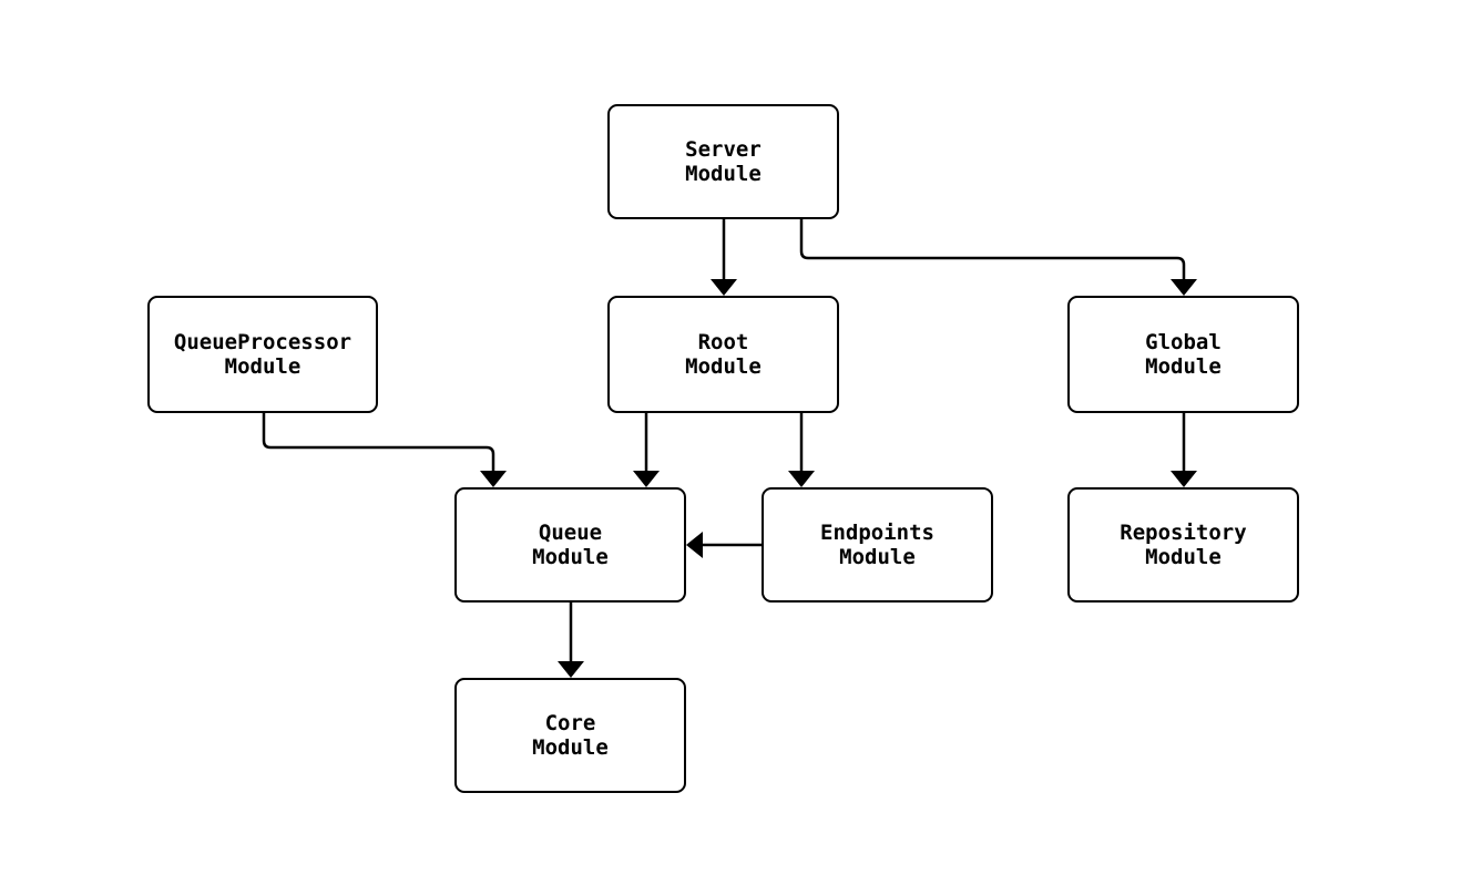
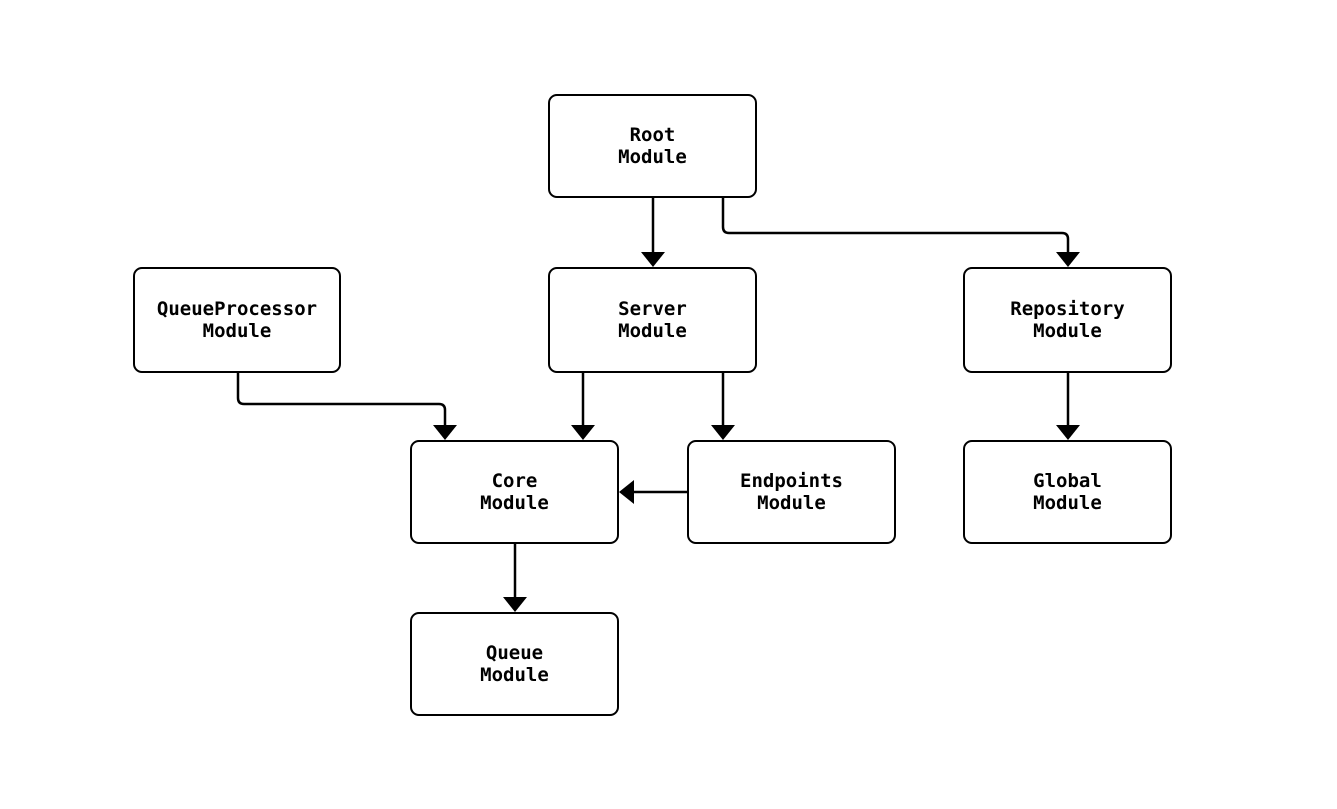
- Server
+ Root
  Module
  QueueProcessor
  Module
- Root
+ Server
  Module
- Global
+ Repository
  Module
- Queue
+ Core
  Module
  Endpoints
  Module
- Repository
+ Global
  Module
- Core
+ Queue
  Module
